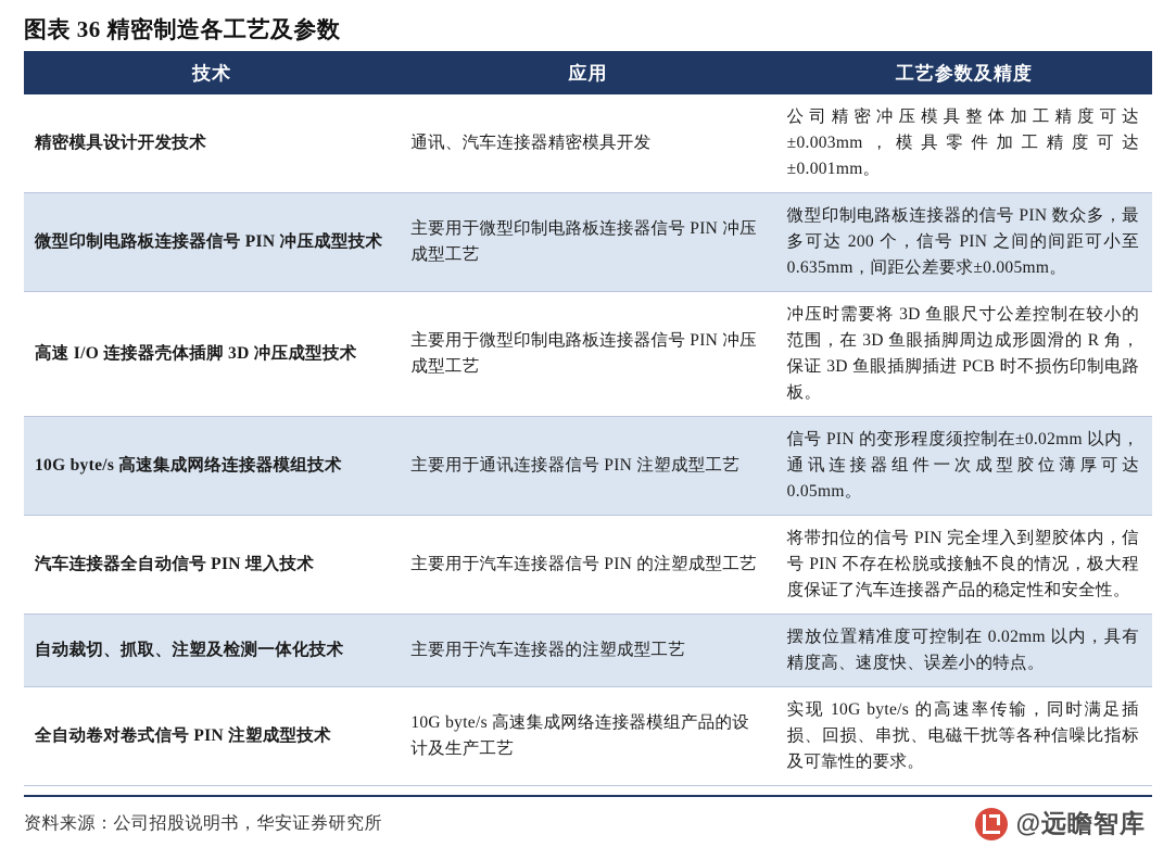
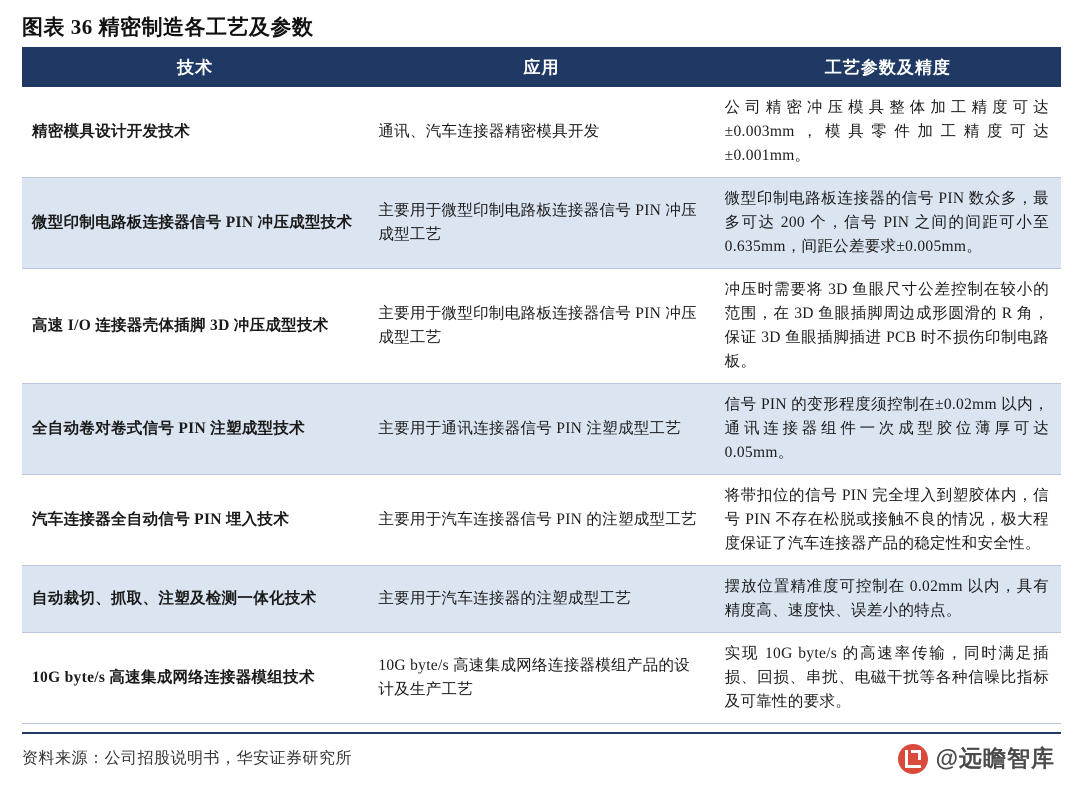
  图表 36 精密制造各工艺及参数
  技术	应用	工艺参数及精度
  精密模具设计开发技术	通讯、汽车连接器精密模具开发	公司精密冲压模具整体加工精度可达±0.003mm，模具零件加工精度可达±0.001mm。
  微型印制电路板连接器信号 PIN 冲压成型技术	主要用于微型印制电路板连接器信号 PIN 冲压成型工艺	微型印制电路板连接器的信号 PIN 数众多，最多可达 200 个，信号 PIN 之间的间距可小至 0.635mm，间距公差要求±0.005mm。
  高速 I/O 连接器壳体插脚 3D 冲压成型技术	主要用于微型印制电路板连接器信号 PIN 冲压成型工艺	冲压时需要将 3D 鱼眼尺寸公差控制在较小的范围，在 3D 鱼眼插脚周边成形圆滑的 R 角，保证 3D 鱼眼插脚插进 PCB 时不损伤印制电路板。
- 10G byte/s 高速集成网络连接器模组技术	主要用于通讯连接器信号 PIN 注塑成型工艺	信号 PIN 的变形程度须控制在±0.02mm 以内，通讯连接器组件一次成型胶位薄厚可达 0.05mm。
+ 全自动卷对卷式信号 PIN 注塑成型技术	主要用于通讯连接器信号 PIN 注塑成型工艺	信号 PIN 的变形程度须控制在±0.02mm 以内，通讯连接器组件一次成型胶位薄厚可达 0.05mm。
  汽车连接器全自动信号 PIN 埋入技术	主要用于汽车连接器信号 PIN 的注塑成型工艺	将带扣位的信号 PIN 完全埋入到塑胶体内，信号 PIN 不存在松脱或接触不良的情况，极大程度保证了汽车连接器产品的稳定性和安全性。
  自动裁切、抓取、注塑及检测一体化技术	主要用于汽车连接器的注塑成型工艺	摆放位置精准度可控制在 0.02mm 以内，具有精度高、速度快、误差小的特点。
- 全自动卷对卷式信号 PIN 注塑成型技术	10G byte/s 高速集成网络连接器模组产品的设计及生产工艺	实现 10G byte/s 的高速率传输，同时满足插损、回损、串扰、电磁干扰等各种信噪比指标及可靠性的要求。
+ 10G byte/s 高速集成网络连接器模组技术	10G byte/s 高速集成网络连接器模组产品的设计及生产工艺	实现 10G byte/s 的高速率传输，同时满足插损、回损、串扰、电磁干扰等各种信噪比指标及可靠性的要求。
  资料来源：公司招股说明书，华安证券研究所
  @远瞻智库
